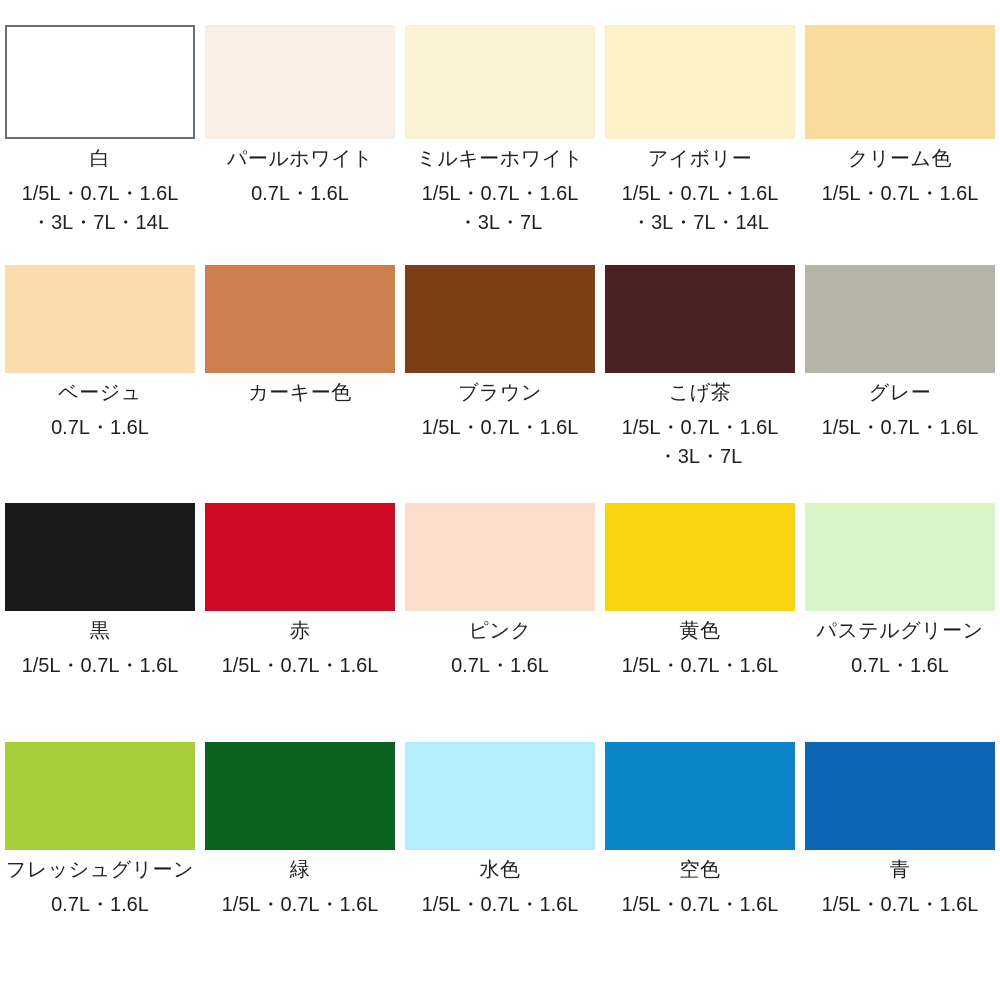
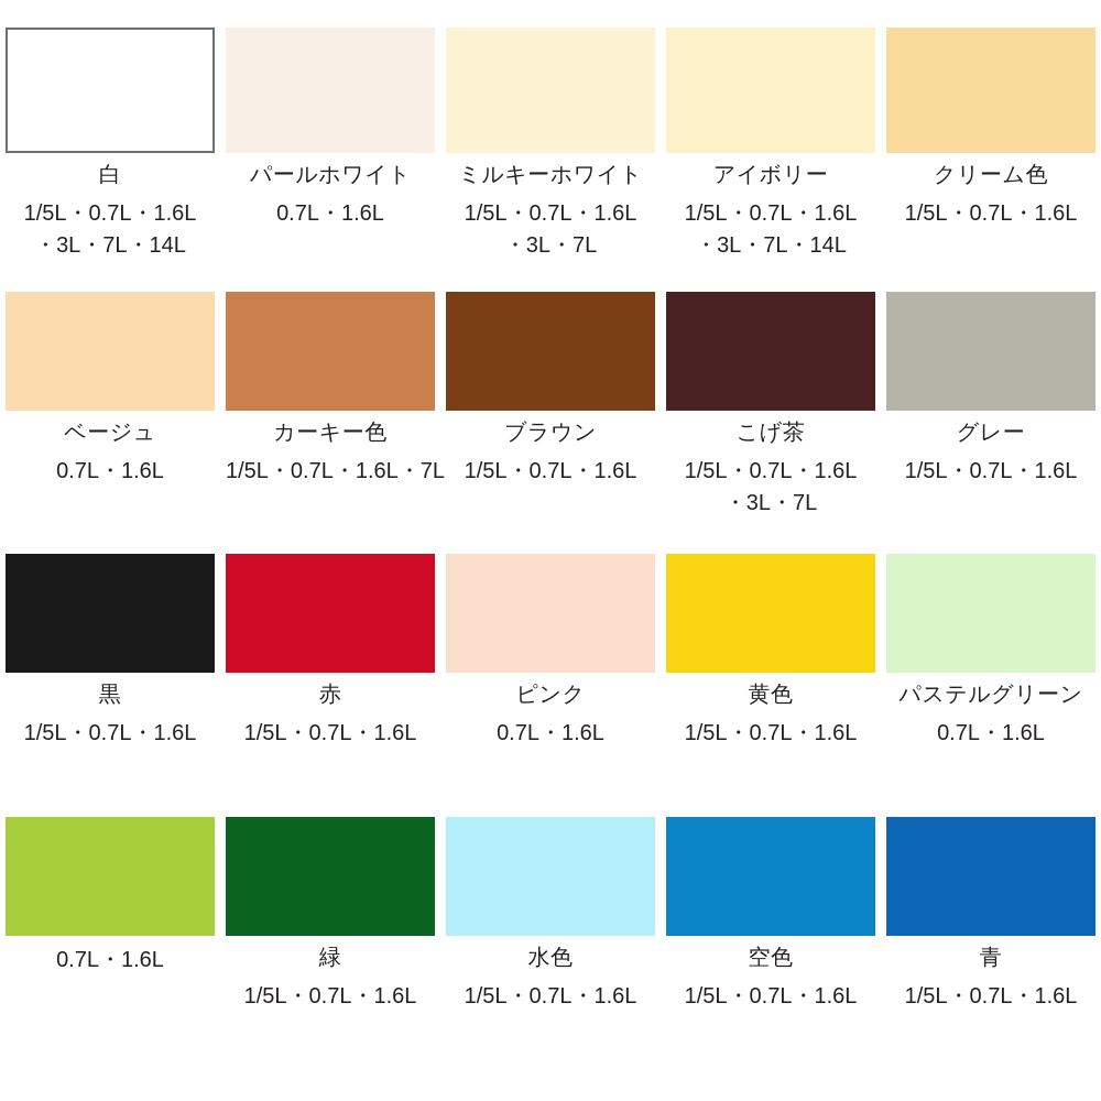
  白
  1/5L・0.7L・1.6L
  ・3L・7L・14L
  パールホワイト
  0.7L・1.6L
  ミルキーホワイト
  1/5L・0.7L・1.6L
  ・3L・7L
  アイボリー
  1/5L・0.7L・1.6L
  ・3L・7L・14L
  クリーム色
  1/5L・0.7L・1.6L
  ベージュ
  0.7L・1.6L
  カーキー色
+ 1/5L・0.7L・1.6L・7L
  ブラウン
  1/5L・0.7L・1.6L
  こげ茶
  1/5L・0.7L・1.6L
  ・3L・7L
  グレー
  1/5L・0.7L・1.6L
  黒
  1/5L・0.7L・1.6L
  赤
  1/5L・0.7L・1.6L
  ピンク
  0.7L・1.6L
  黄色
  1/5L・0.7L・1.6L
  パステルグリーン
  0.7L・1.6L
- フレッシュグリーン
  0.7L・1.6L
  緑
  1/5L・0.7L・1.6L
  水色
  1/5L・0.7L・1.6L
  空色
  1/5L・0.7L・1.6L
  青
  1/5L・0.7L・1.6L
